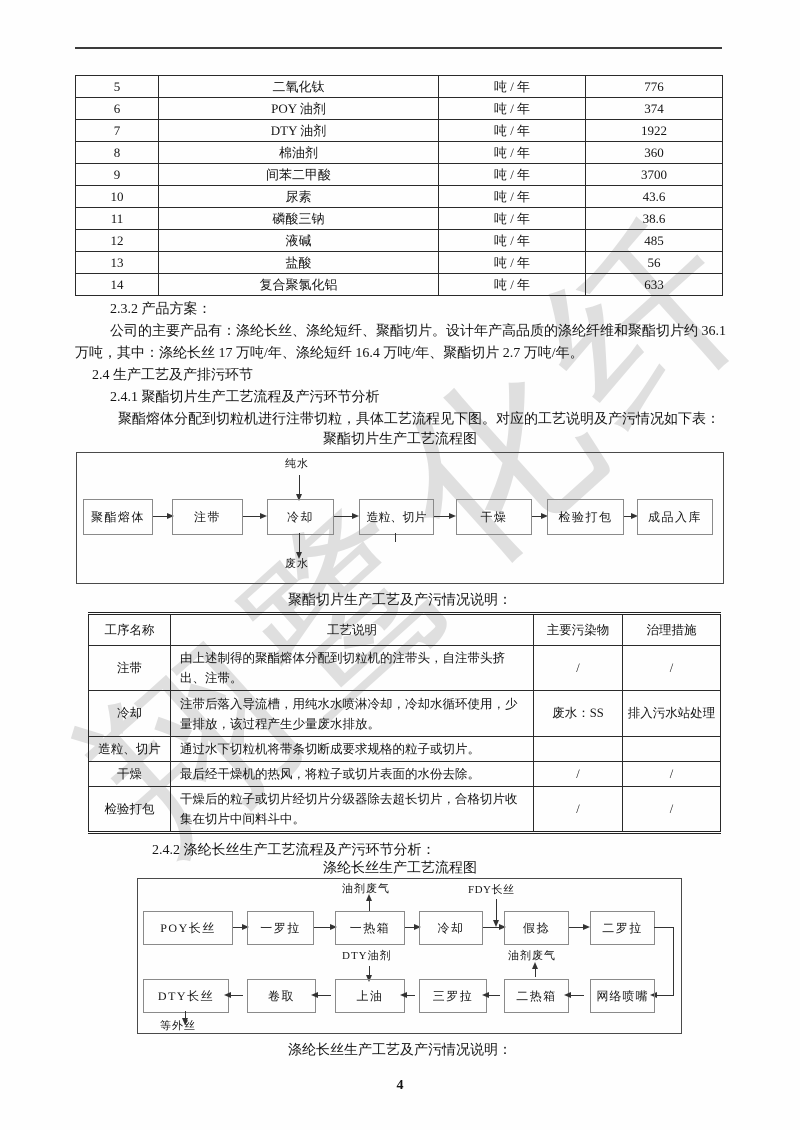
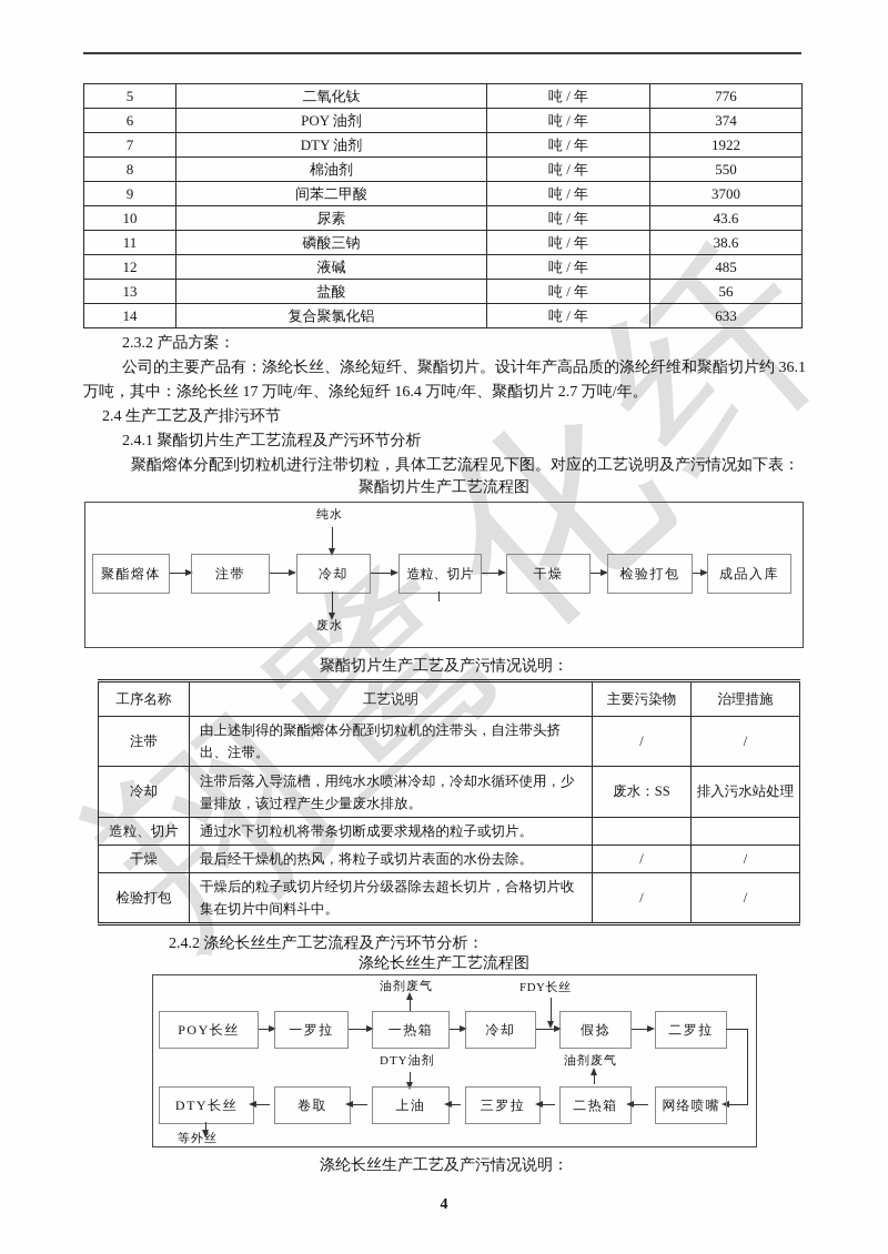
  5	二氧化钛	吨 / 年	776
  6	POY 油剂	吨 / 年	374
  7	DTY 油剂	吨 / 年	1922
- 8	棉油剂	吨 / 年	360
+ 8	棉油剂	吨 / 年	550
  9	间苯二甲酸	吨 / 年	3700
  10	尿素	吨 / 年	43.6
  11	磷酸三钠	吨 / 年	38.6
  12	液碱	吨 / 年	485
  13	盐酸	吨 / 年	56
  14	复合聚氯化铝	吨 / 年	633
  2.3.2 产品方案：
  公司的主要产品有：涤纶长丝、涤纶短纤、聚酯切片。设计年产高品质的涤纶纤维和聚酯切片约 36.1
  万吨，其中：涤纶长丝 17 万吨/年、涤纶短纤 16.4 万吨/年、聚酯切片 2.7 万吨/年。
  2.4 生产工艺及产排污环节
  2.4.1 聚酯切片生产工艺流程及产污环节分析
  聚酯熔体分配到切粒机进行注带切粒，具体工艺流程见下图。对应的工艺说明及产污情况如下表：
  聚酯切片生产工艺流程图
  纯水
  聚酯熔体
  注带
  冷却
  造粒、切片
  干燥
  检验打包
  成品入库
  废水
  聚酯切片生产工艺及产污情况说明：
  工序名称	工艺说明	主要污染物	治理措施
  注带	由上述制得的聚酯熔体分配到切粒机的注带头，自注带头挤出、注带。	/	/
  冷却	注带后落入导流槽，用纯水水喷淋冷却，冷却水循环使用，少量排放，该过程产生少量废水排放。	废水：SS	排入污水站处理
  造粒、切片	通过水下切粒机将带条切断成要求规格的粒子或切片。
  干燥	最后经干燥机的热风，将粒子或切片表面的水份去除。	/	/
  检验打包	干燥后的粒子或切片经切片分级器除去超长切片，合格切片收集在切片中间料斗中。	/	/
  2.4.2 涤纶长丝生产工艺流程及产污环节分析：
  涤纶长丝生产工艺流程图
  油剂废气
  FDY长丝
  POY长丝
  一罗拉
  一热箱
  冷却
  假捻
  二罗拉
  DTY油剂
  油剂废气
  DTY长丝
  卷取
  上油
  三罗拉
  二热箱
  网络喷嘴
  等外丝
  涤纶长丝生产工艺及产污情况说明：
  4
